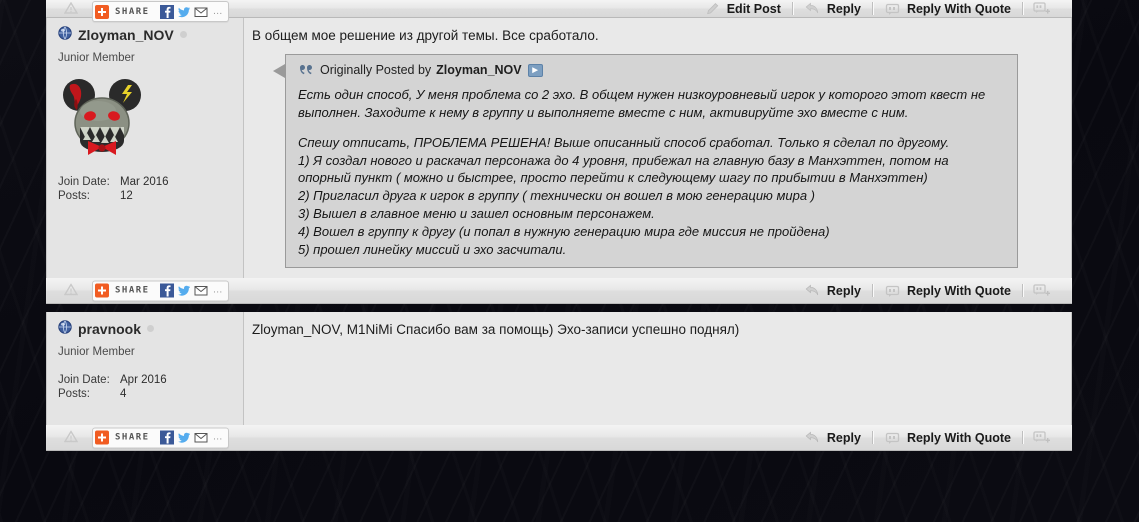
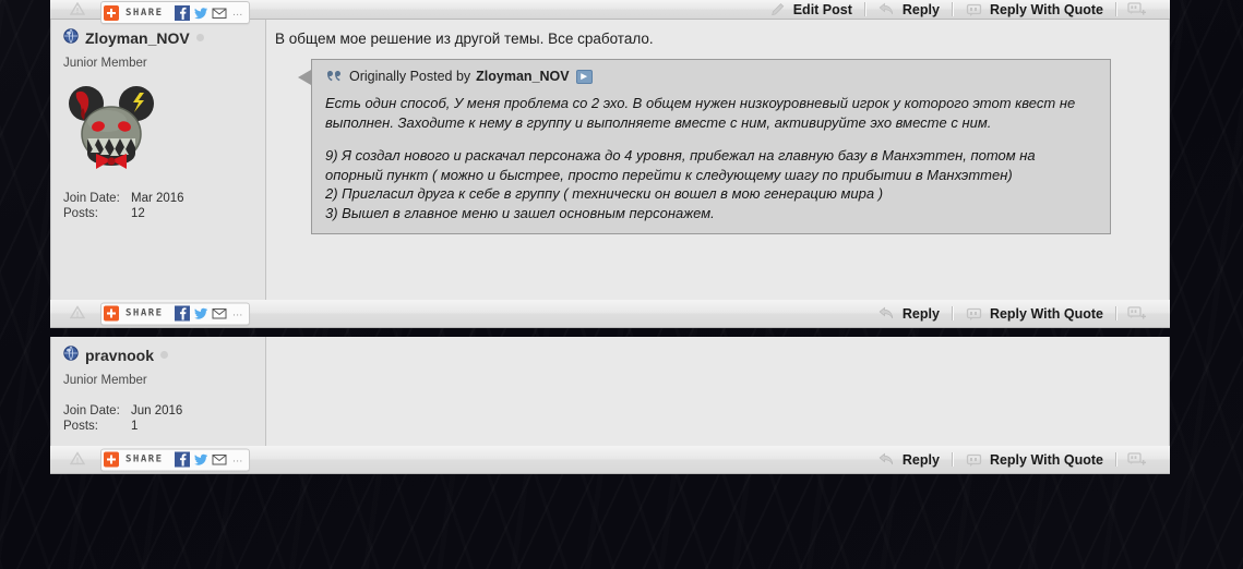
  SHARE
  …
  Edit Post
  Reply
  Reply With Quote
  Zloyman_NOV
  Junior Member
  Join Date:
  Mar 2016
  Posts:
  12
  В общем мое решение из другой темы. Все сработало.
  Originally Posted by
  Zloyman_NOV
  Есть один способ, У меня проблема со 2 эхо. В общем нужен низкоуровневый игрок у которого этот квест не выполнен. Заходите к нему в группу и выполняете вместе с ним, активируйте эхо вместе с ним.
- Спешу отписать, ПРОБЛЕМА РЕШЕНА! Выше описанный способ сработал. Только я сделал по другому.
- 1) Я создал нового и раскачал персонажа до 4 уровня, прибежал на главную базу в Манхэттен, потом на опорный пункт ( можно и быстрее, просто перейти к следующему шагу по прибытии в Манхэттен)
+ 9) Я создал нового и раскачал персонажа до 4 уровня, прибежал на главную базу в Манхэттен, потом на опорный пункт ( можно и быстрее, просто перейти к следующему шагу по прибытии в Манхэттен)
- 2) Пригласил друга к игрок в группу ( технически он вошел в мою генерацию мира )
+ 2) Пригласил друга к себе в группу ( технически он вошел в мою генерацию мира )
  3) Вышел в главное меню и зашел основным персонажем.
- 4) Вошел в группу к другу (и попал в нужную генерацию мира где миссия не пройдена)
- 5) прошел линейку миссий и эхо засчитали.
  SHARE
  …
  Reply
  Reply With Quote
  pravnook
  Junior Member
  Join Date:
- Apr 2016
+ Jun 2016
  Posts:
- 4
+ 1
- Zloyman_NOV, M1NiMi Спасибо вам за помощь) Эхо-записи успешно поднял)
  SHARE
  …
  Reply
  Reply With Quote
